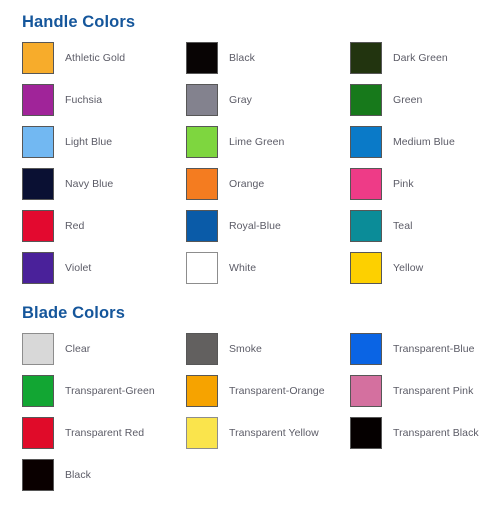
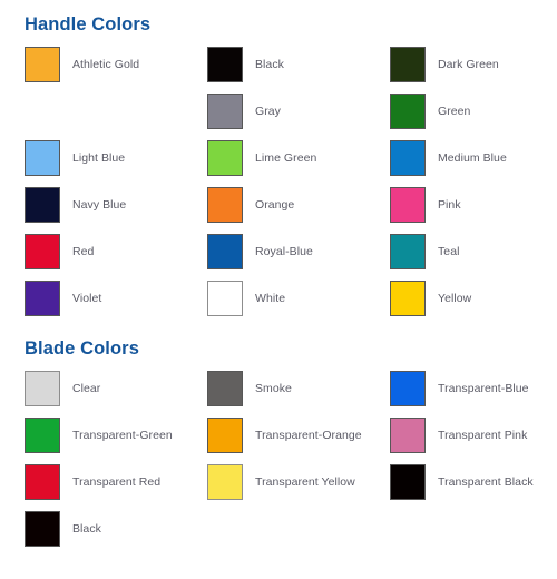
  Handle Colors
  Athletic Gold
  Black
  Dark Green
- Fuchsia
  Gray
  Green
  Light Blue
  Lime Green
  Medium Blue
  Navy Blue
  Orange
  Pink
  Red
  Royal-Blue
  Teal
  Violet
  White
  Yellow
  Blade Colors
  Clear
  Smoke
  Transparent-Blue
  Transparent-Green
  Transparent-Orange
  Transparent Pink
  Transparent Red
  Transparent Yellow
  Transparent Black
  Black
